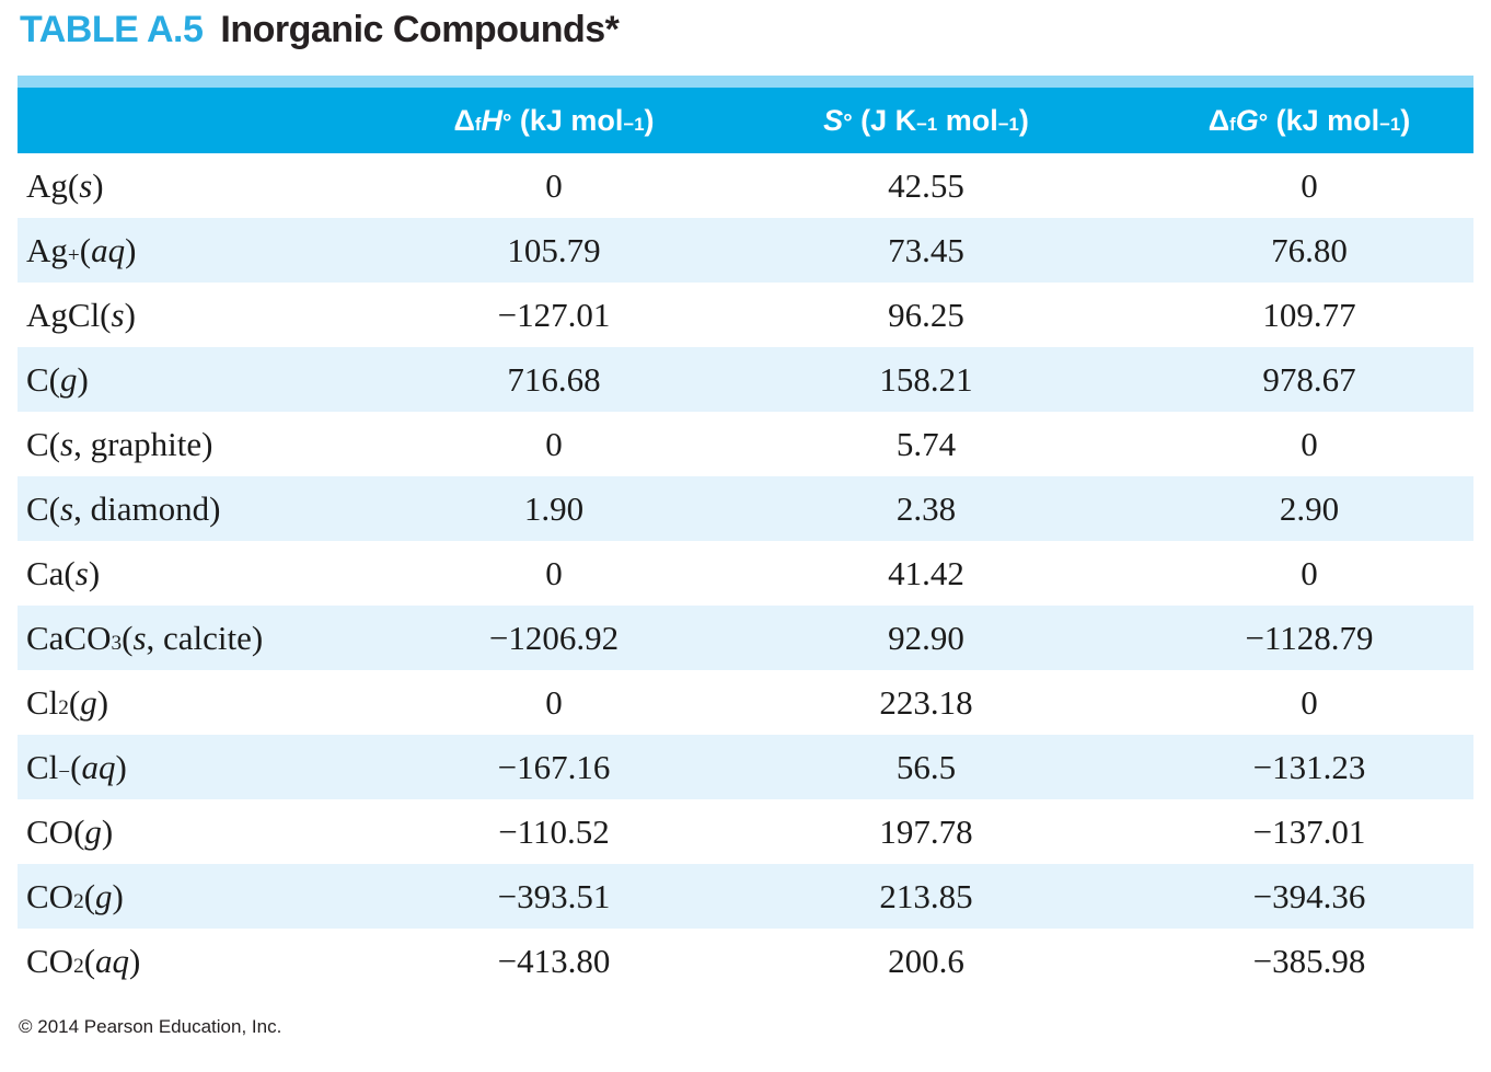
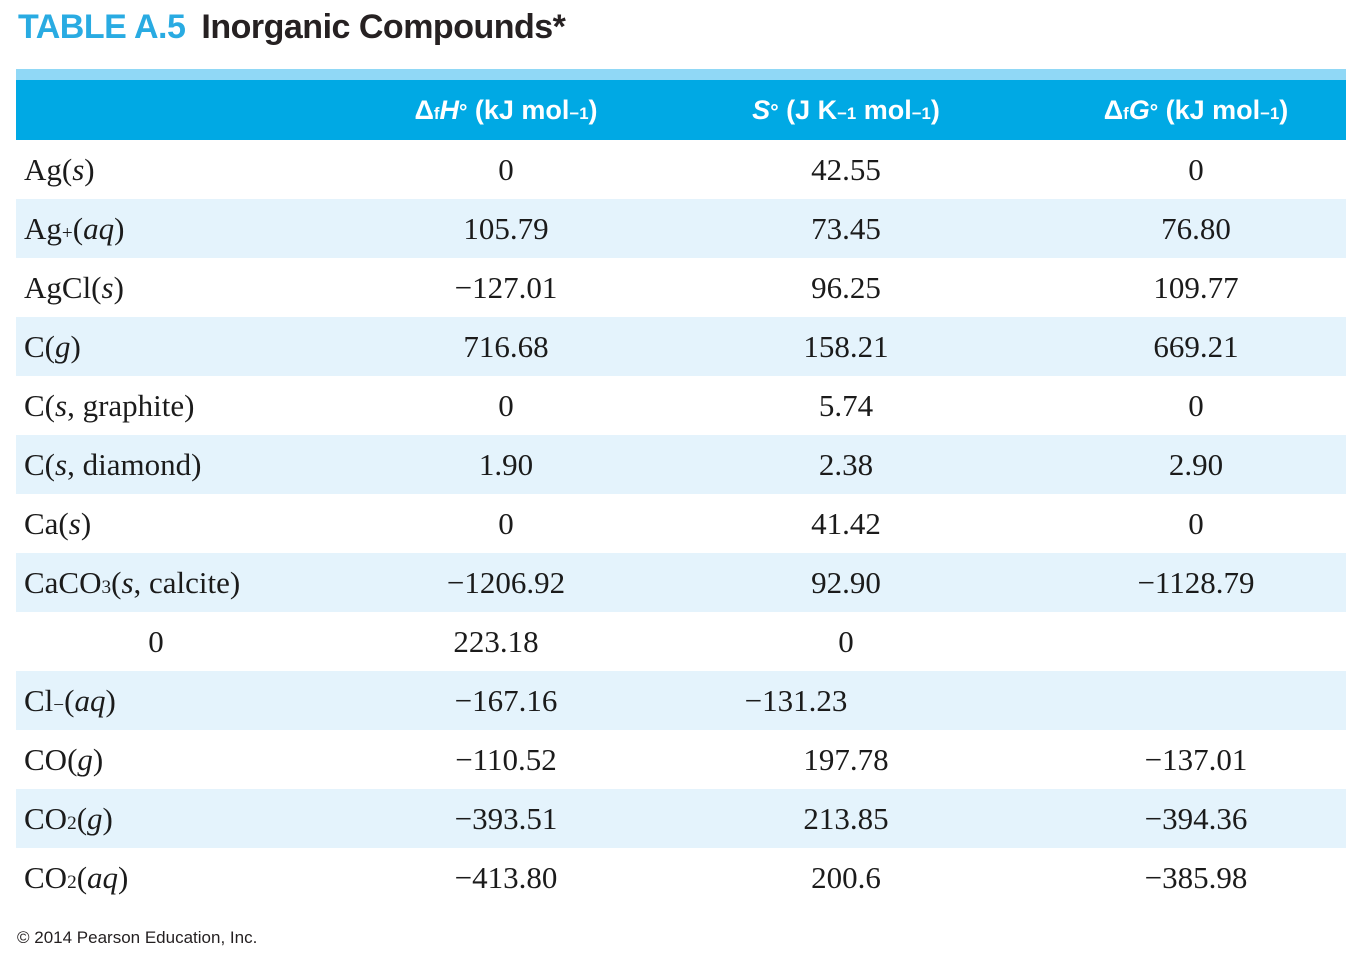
  TABLE A.5 Inorganic Compounds*
  ΔfH° (kJ mol−1)
  S° (J K−1 mol−1)
  ΔfG° (kJ mol−1)
  Ag(s)
  0
  42.55
  0
  Ag+(aq)
  105.79
  73.45
  76.80
  AgCl(s)
  −127.01
  96.25
  109.77
  C(g)
  716.68
  158.21
- 978.67
+ 669.21
  C(s, graphite)
  0
  5.74
  0
  C(s, diamond)
  1.90
  2.38
  2.90
  Ca(s)
  0
  41.42
  0
  CaCO3(s, calcite)
  −1206.92
  92.90
  −1128.79
- Cl2(g)
  0
  223.18
  0
  Cl−(aq)
  −167.16
- 56.5
  −131.23
  CO(g)
  −110.52
  197.78
  −137.01
  CO2(g)
  −393.51
  213.85
  −394.36
  CO2(aq)
  −413.80
  200.6
  −385.98
  © 2014 Pearson Education, Inc.
